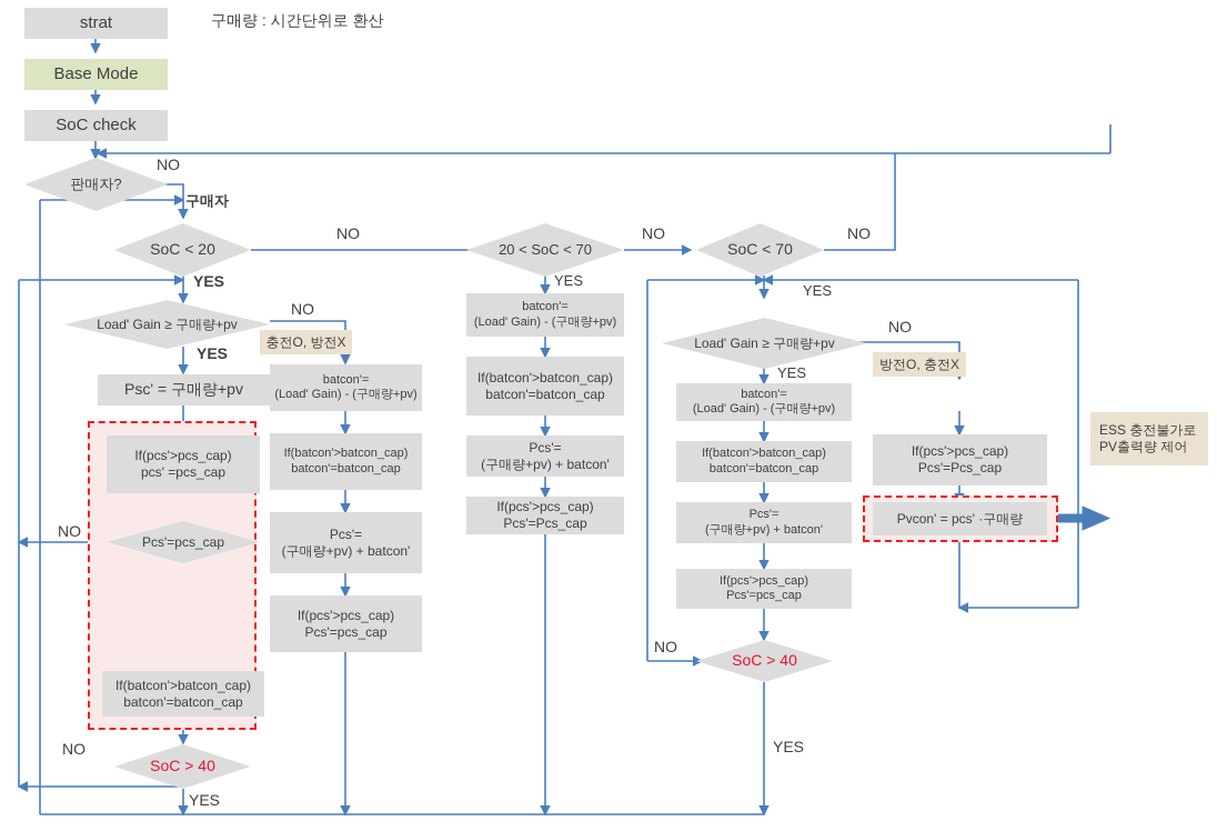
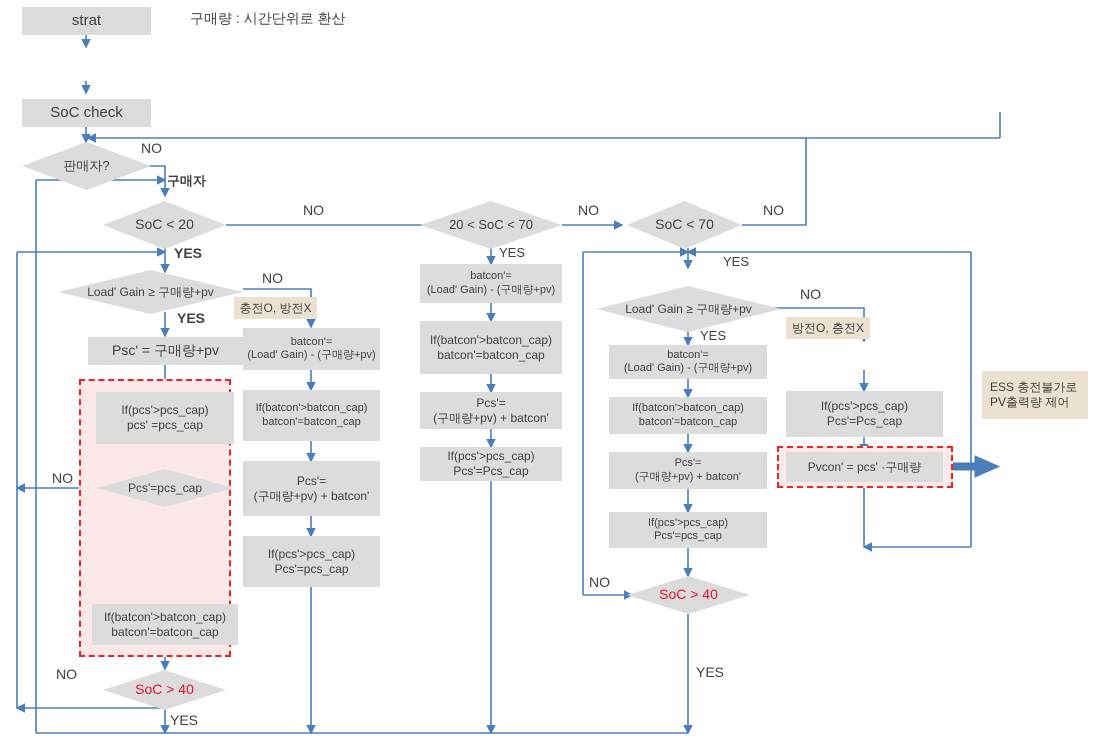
  구매량 : 시간단위로 환산
  strat
- Base Mode
  SoC check
  판매자?
  SoC < 20
  20 < SoC < 70
  SoC < 70
  Load' Gain ≥ 구매량+pv
  Load' Gain ≥ 구매량+pv
  충전O, 방전X
  방전O, 충전X
  ESS 충전불가로
  PV출력량 제어
  Psc' = 구매량+pv
  If(pcs'>pcs_cap)
  pcs' =pcs_cap
  Pcs'=pcs_cap
  If(batcon'>batcon_cap)
  batcon'=batcon_cap
  SoC > 40
  batcon'=
  (Load' Gain) - (구매량+pv)
  If(batcon'>batcon_cap)
  batcon'=batcon_cap
  Pcs'=
  (구매량+pv) + batcon'
  If(pcs'>pcs_cap)
  Pcs'=pcs_cap
  batcon'=
  (Load' Gain) - (구매량+pv)
  If(batcon'>batcon_cap)
  batcon'=batcon_cap
  Pcs'=
  (구매량+pv) + batcon'
  If(pcs'>pcs_cap)
  Pcs'=Pcs_cap
  batcon'=
  (Load' Gain) - (구매량+pv)
  If(batcon'>batcon_cap)
  batcon'=batcon_cap
  Pcs'=
  (구매량+pv) + batcon'
  If(pcs'>pcs_cap)
  Pcs'=pcs_cap
  SoC > 40
  If(pcs'>pcs_cap)
  Pcs'=Pcs_cap
  Pvcon' = pcs' ·구매량
  NO
  구매자
  NO
  YES
  NO
  YES
  NO
  YES
  NO
  YES
  NO
  YES
  NO
  NO
  YES
  NO
  YES
